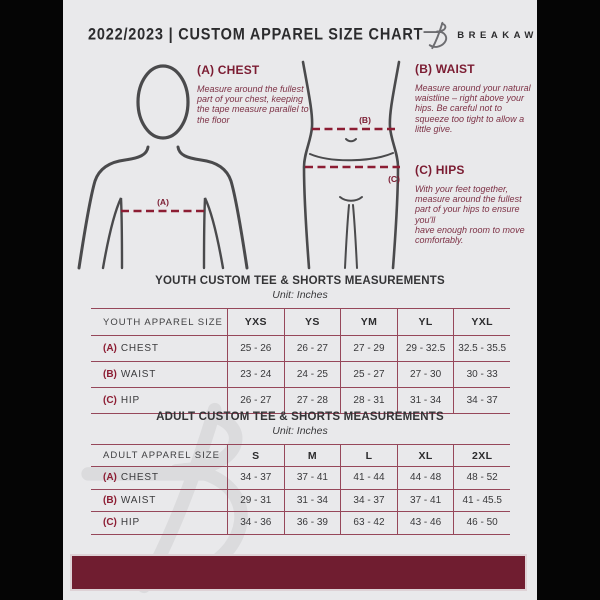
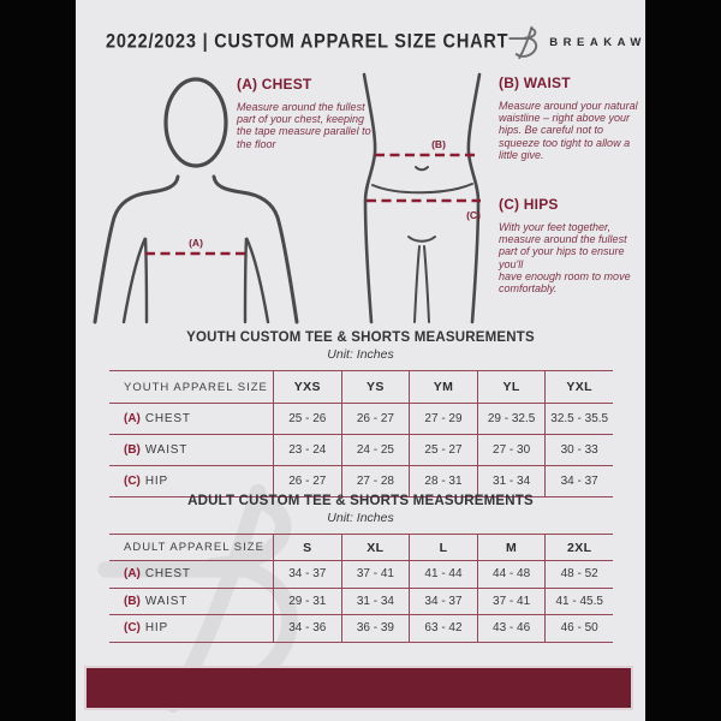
  2022/2023 | CUSTOM APPAREL SIZE CHART
  BREAKAW
  (A)
  (A) CHEST
  Measure around the fullest part of your chest, keeping the tape measure parallel to the floor
  (B)
  (C)
  (B) WAIST
  Measure around your natural waistline – right above your hips. Be careful not to squeeze too tight to allow a little give.
  (C) HIPS
  With your feet together, measure around the fullest part of your hips to ensure you'll
  have enough room to move comfortably.
  YOUTH CUSTOM TEE & SHORTS MEASUREMENTS
  Unit: Inches
  YOUTH APPAREL SIZE
  YXS
  YS
  YM
  YL
  YXL
  (A)
  CHEST
  25 - 26
  26 - 27
  27 - 29
  29 - 32.5
  32.5 - 35.5
  (B)
  WAIST
  23 - 24
  24 - 25
  25 - 27
  27 - 30
  30 - 33
  (C)
  HIP
  26 - 27
  27 - 28
  28 - 31
  31 - 34
  34 - 37
  ADULT CUSTOM TEE & SHORTS MEASUREMENTS
  Unit: Inches
  ADULT APPAREL SIZE
  S
- M
+ XL
  L
- XL
+ M
  2XL
  (A)
  CHEST
  34 - 37
  37 - 41
  41 - 44
  44 - 48
  48 - 52
  (B)
  WAIST
  29 - 31
  31 - 34
  34 - 37
  37 - 41
  41 - 45.5
  (C)
  HIP
  34 - 36
  36 - 39
  63 - 42
  43 - 46
  46 - 50
